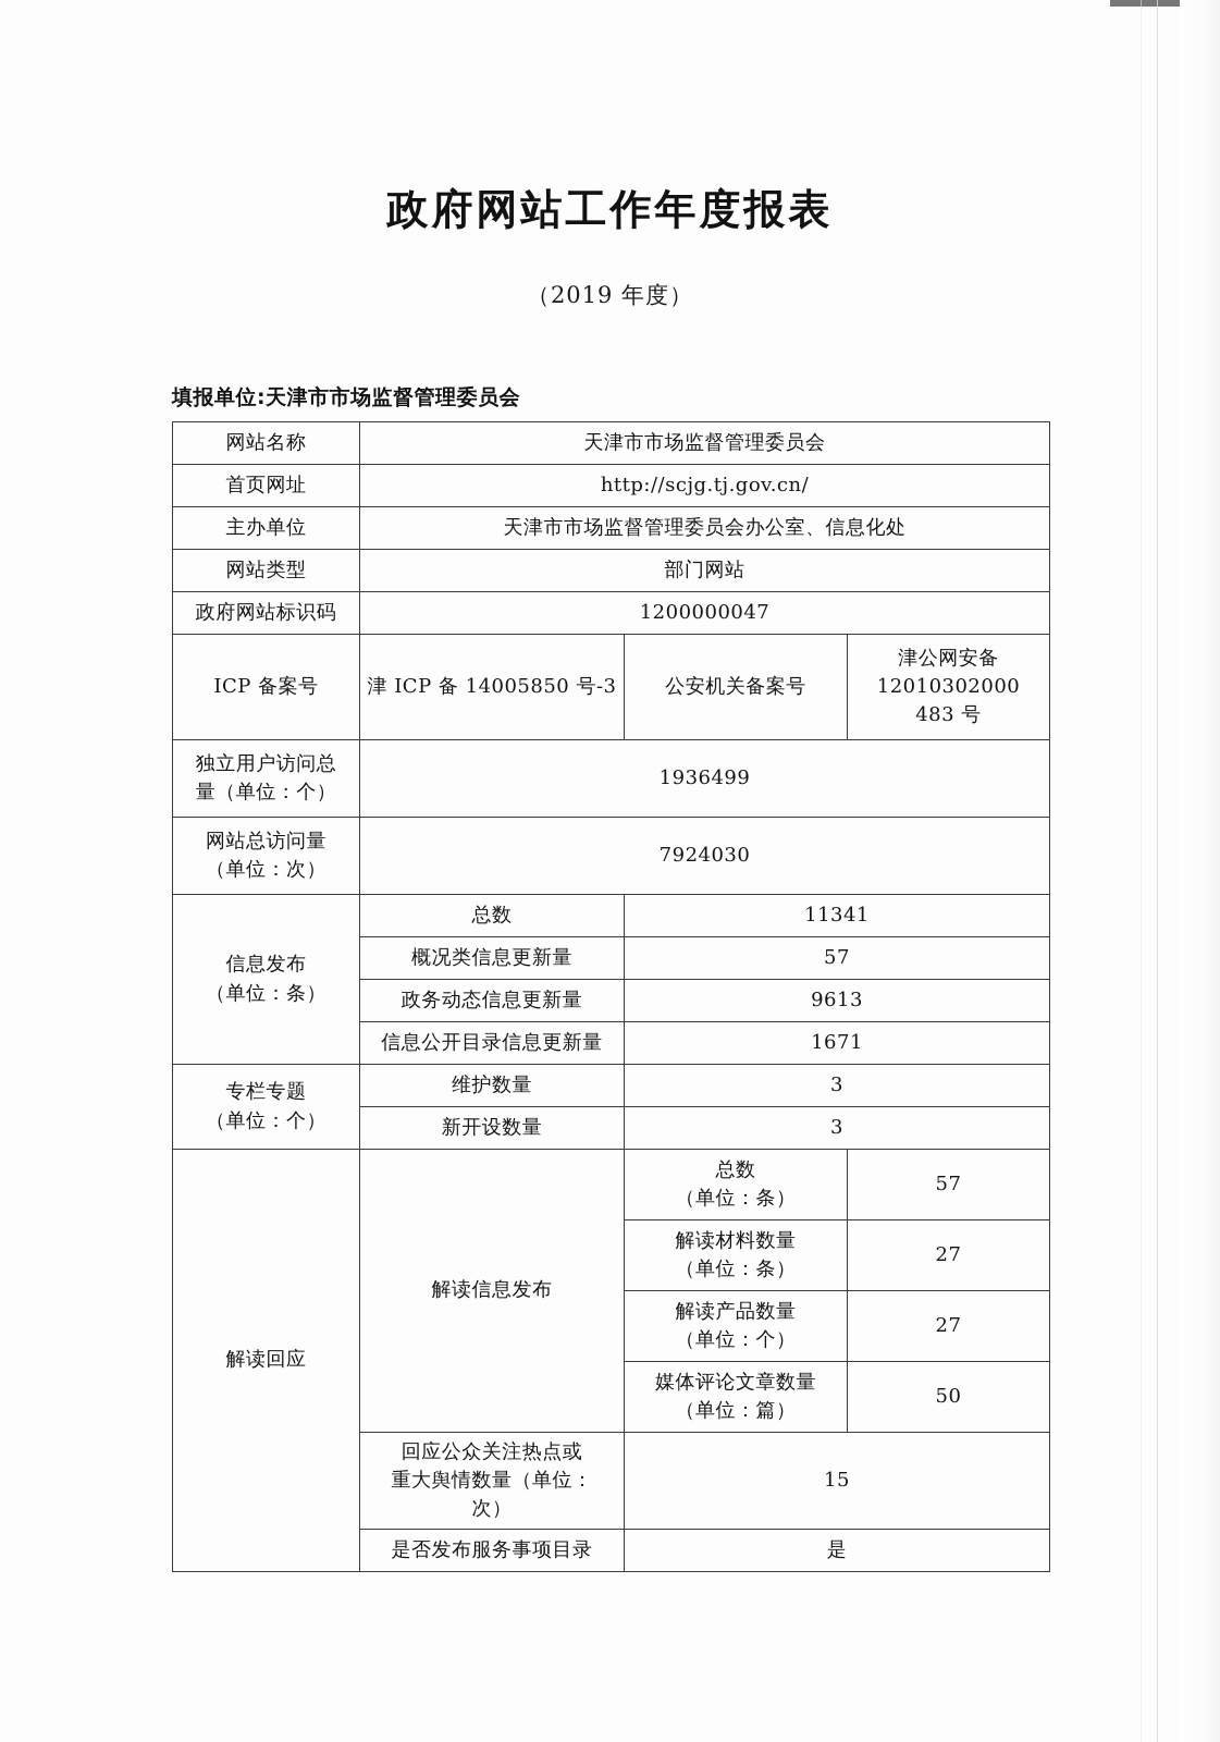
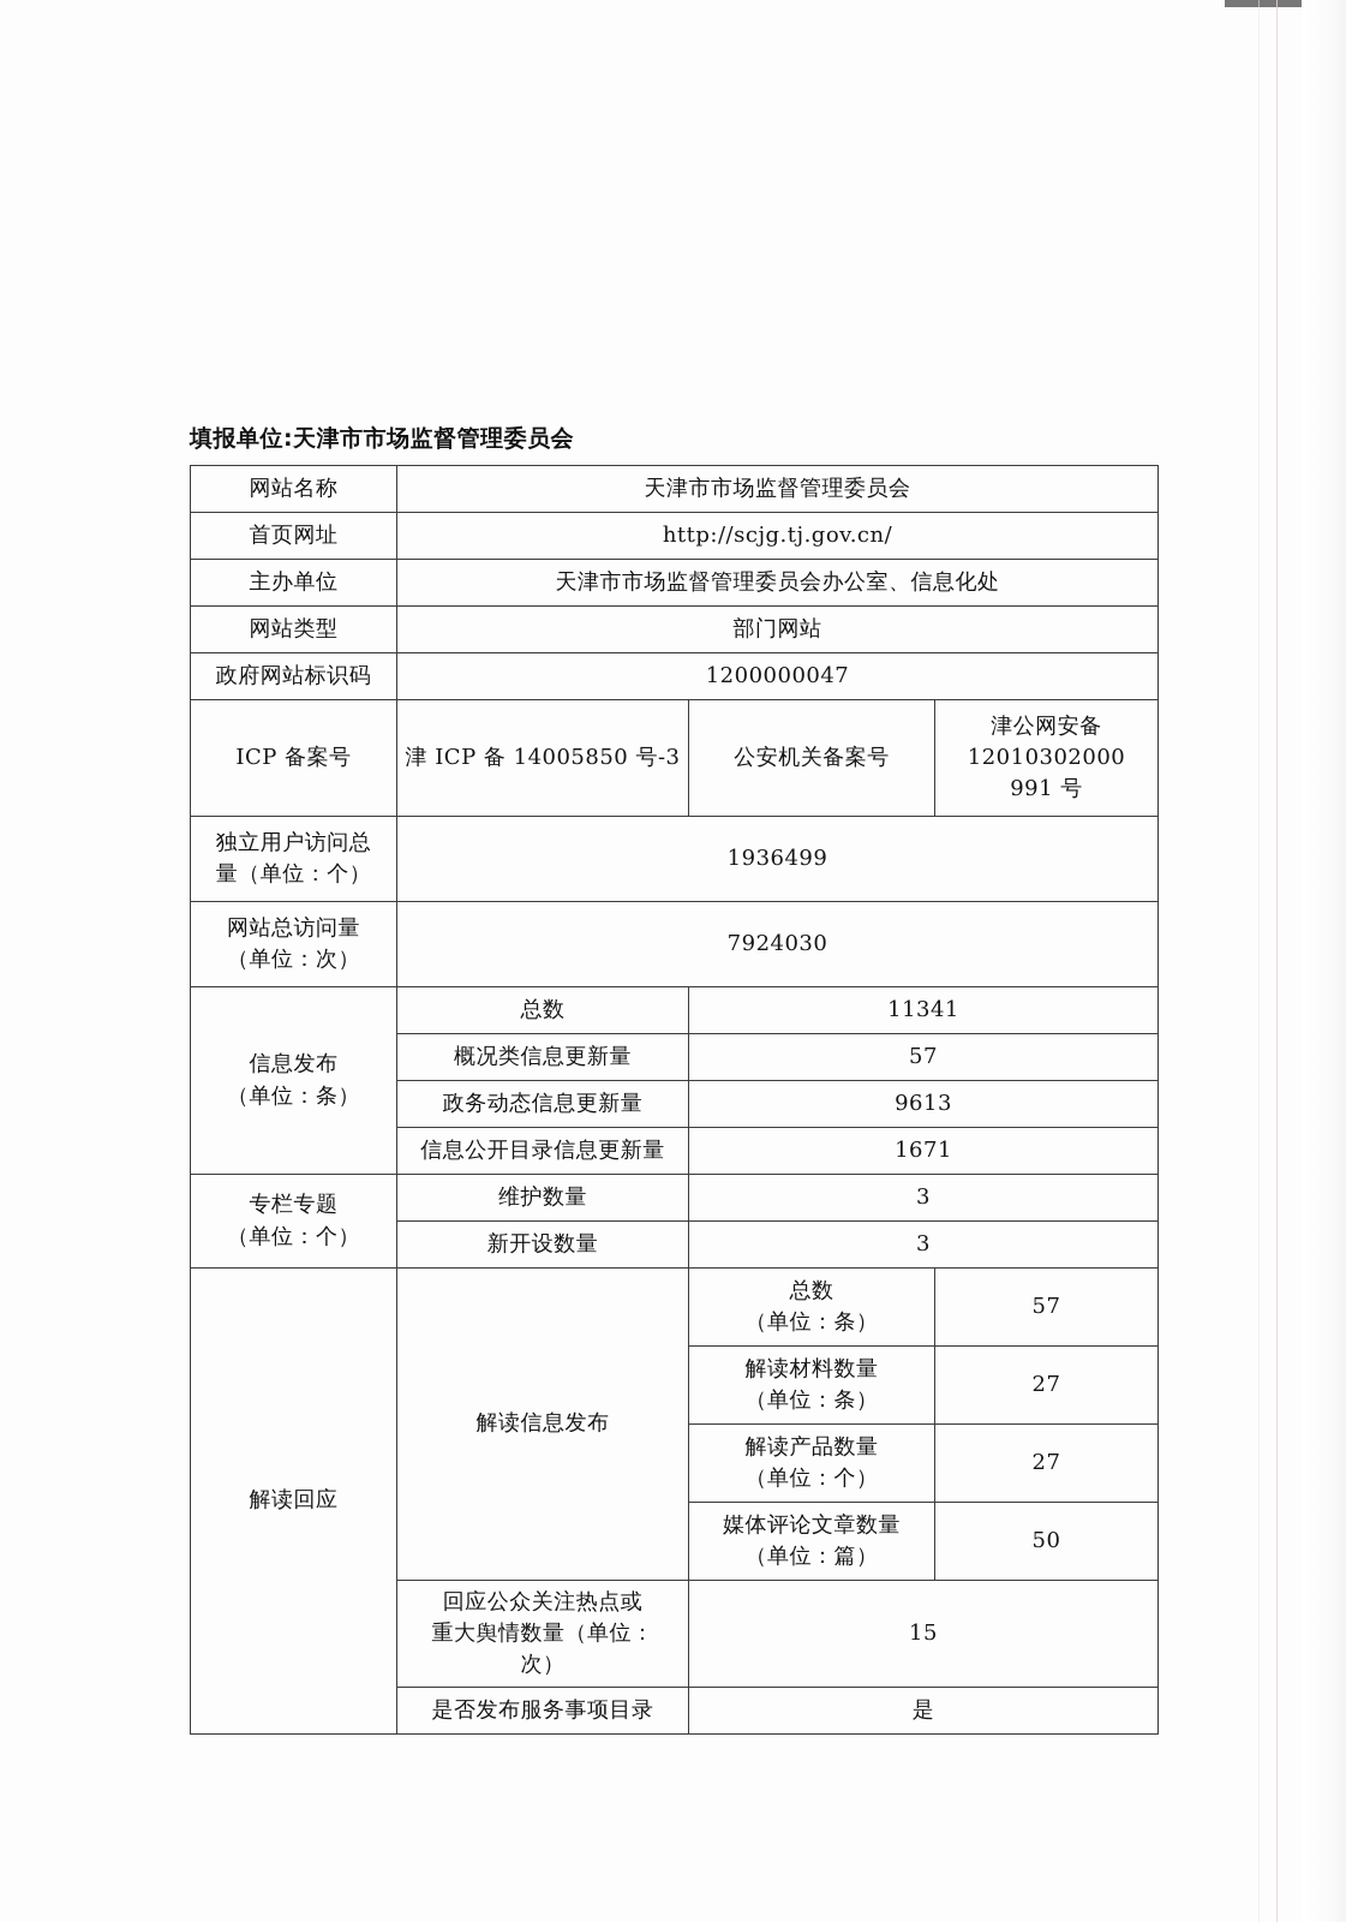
- 政府网站工作年度报表
- （2019 年度）
  填报单位:天津市市场监督管理委员会
  网站名称	天津市市场监督管理委员会
  首页网址	http://scjg.tj.gov.cn/
  主办单位	天津市市场监督管理委员会办公室、信息化处
  网站类型	部门网站
  政府网站标识码	1200000047
- ICP 备案号	津 ICP 备 14005850 号-3	公安机关备案号	津公网安备 12010302000 483 号
+ ICP 备案号	津 ICP 备 14005850 号-3	公安机关备案号	津公网安备 12010302000 991 号
  独立用户访问总 量（单位：个）	1936499
  网站总访问量 （单位：次）	7924030
  信息发布 （单位：条）	总数	11341
  概况类信息更新量	57
  政务动态信息更新量	9613
  信息公开目录信息更新量	1671
  专栏专题 （单位：个）	维护数量	3
  新开设数量	3
  解读回应	解读信息发布	总数 （单位：条）	57
  解读材料数量 （单位：条）	27
  解读产品数量 （单位：个）	27
  媒体评论文章数量 （单位：篇）	50
  回应公众关注热点或 重大舆情数量（单位： 次）	15
  是否发布服务事项目录	是
